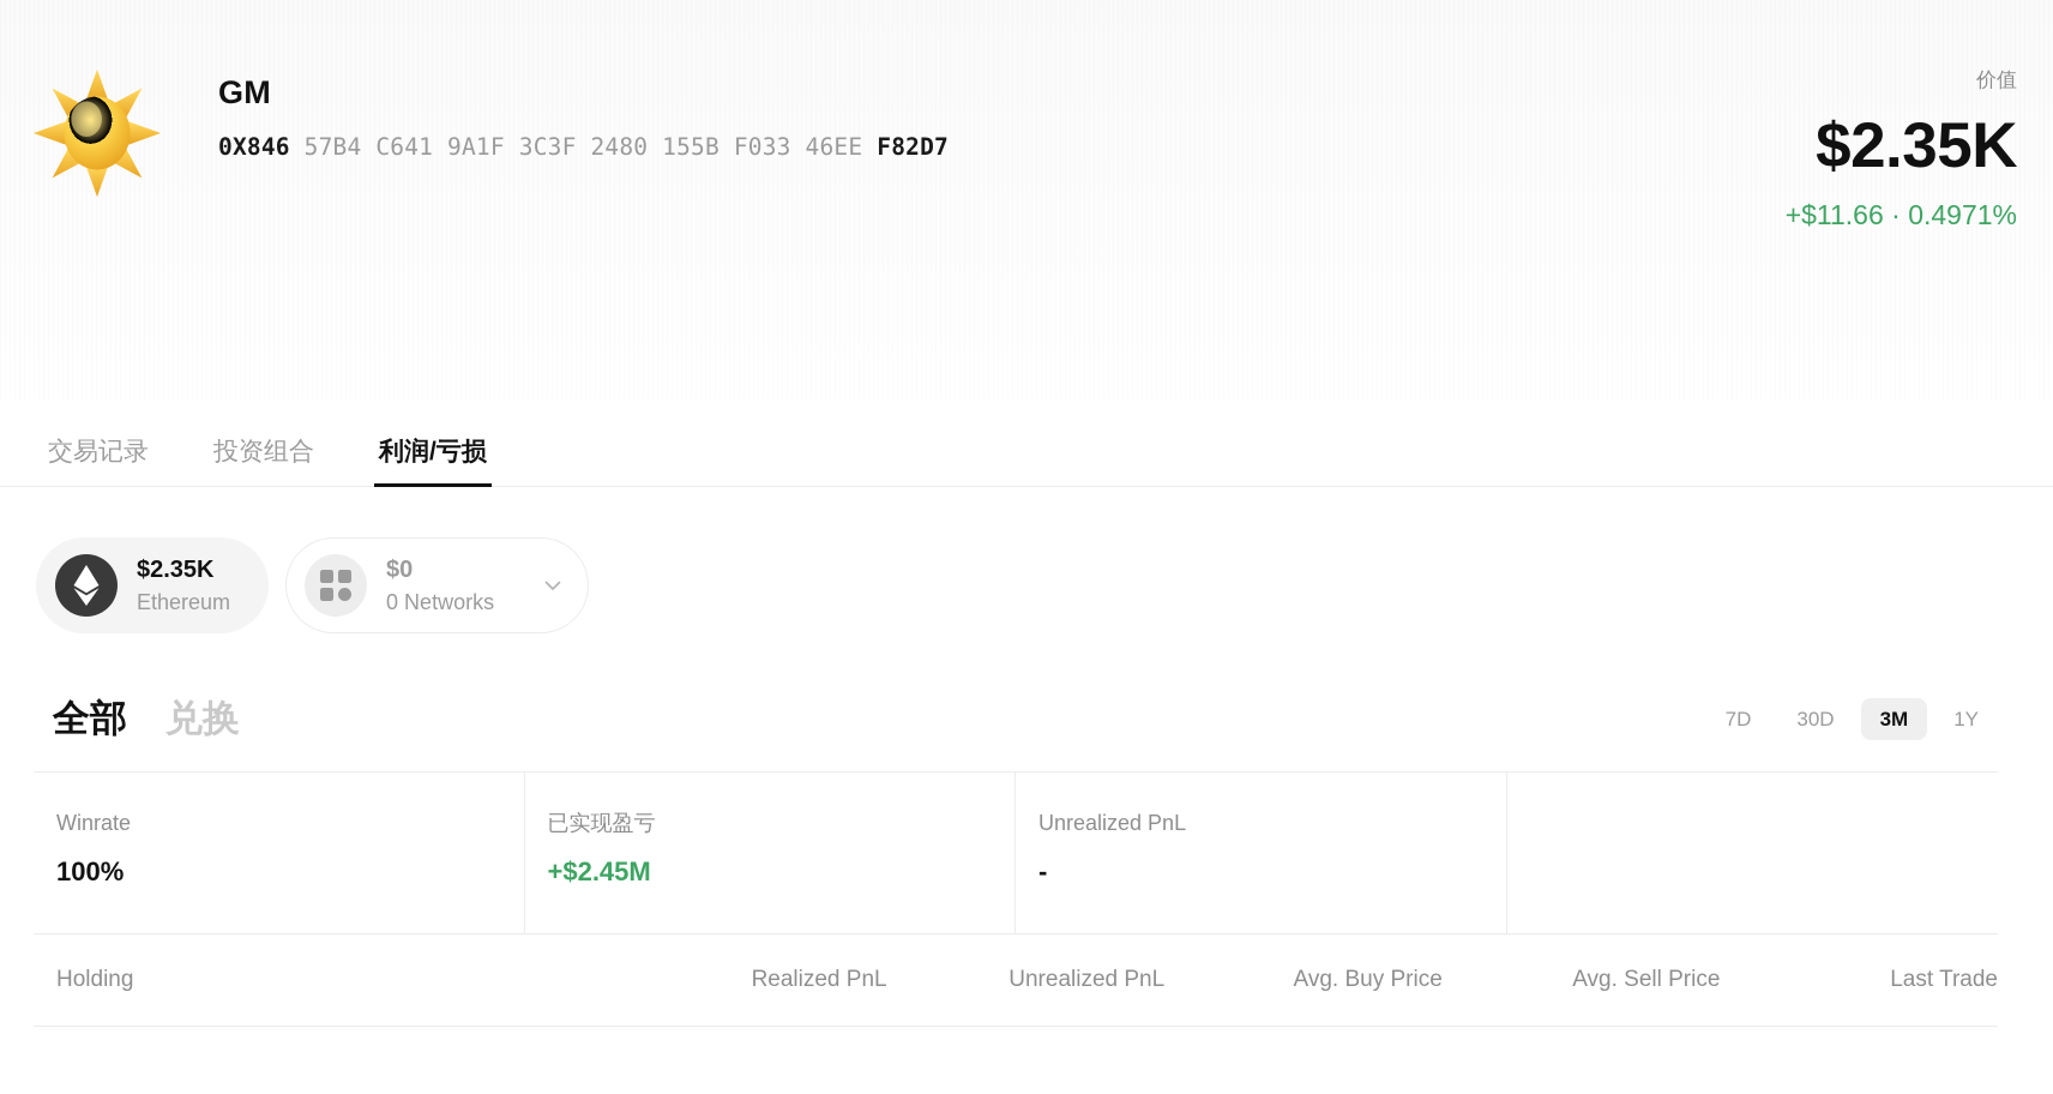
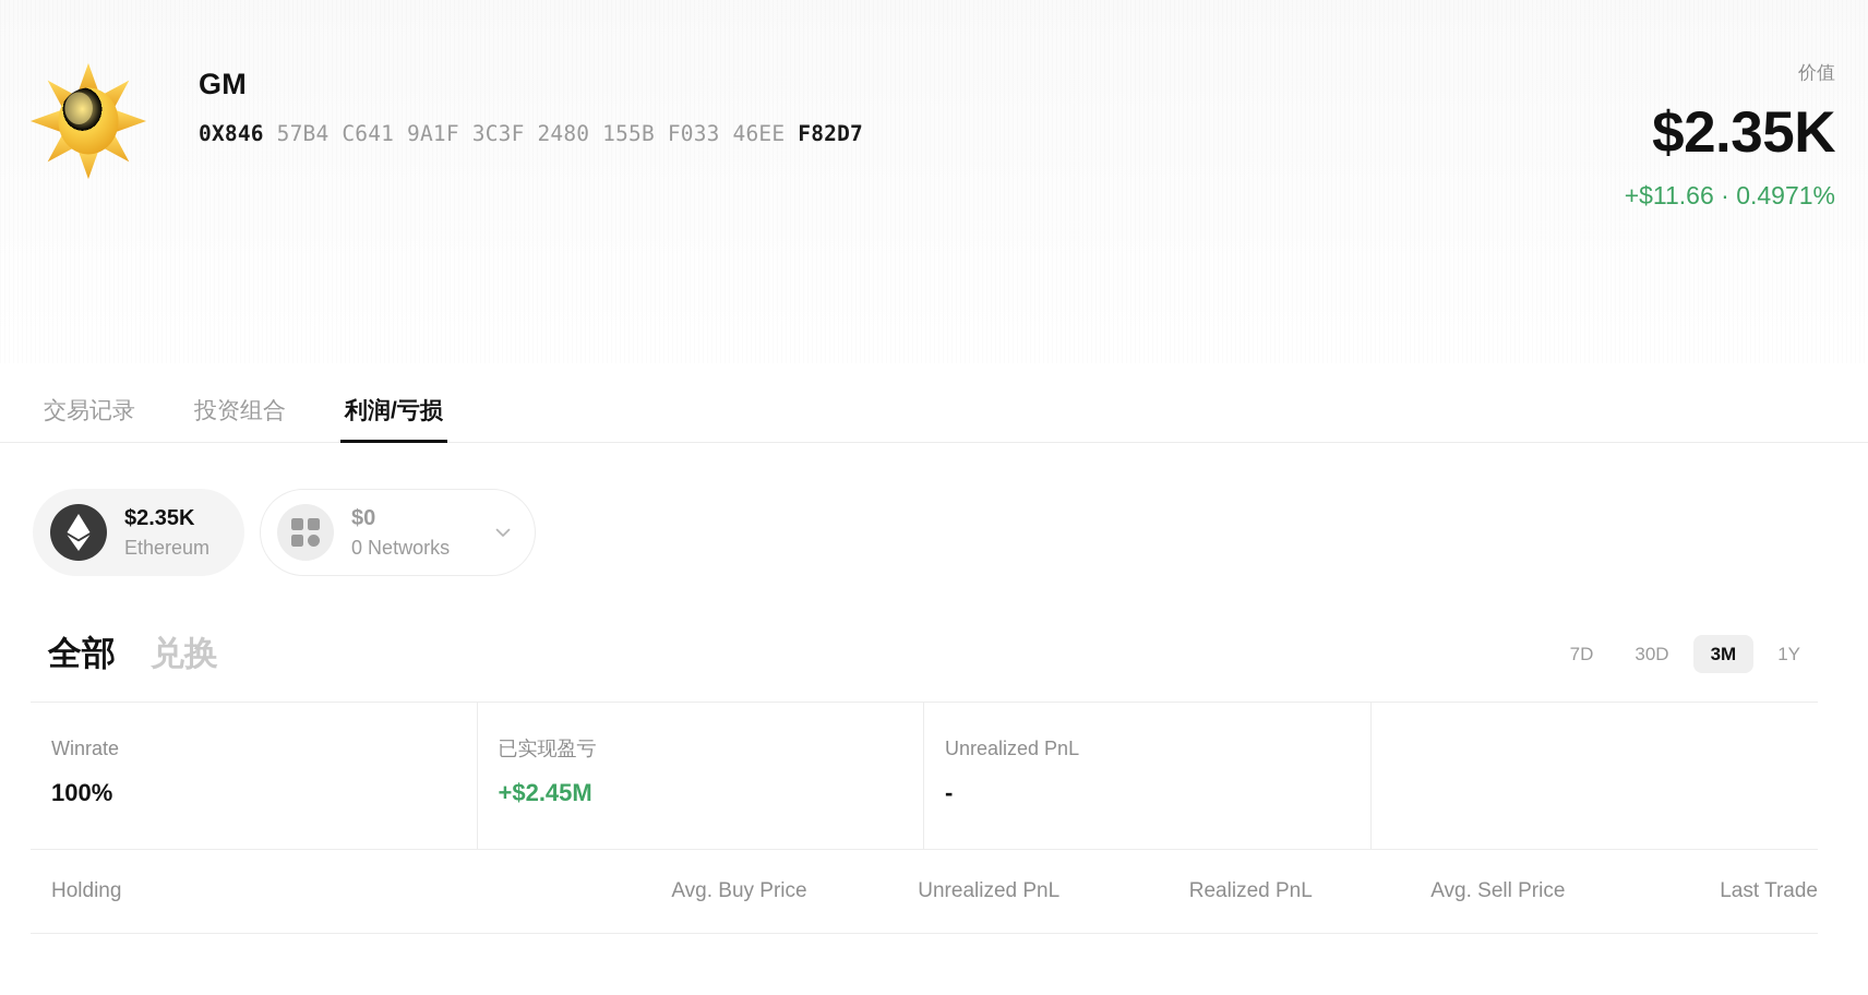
  GM
  0X846 57B4 C641 9A1F 3C3F 2480 155B F033 46EE F82D7
  价值
  $2.35K
  +$11.66 · 0.4971%
  交易记录
  投资组合
  利润/亏损
  $2.35K
  Ethereum
  $0
  0 Networks
  全部
  兑换
  7D
  30D
  3M
  1Y
  Winrate
  100%
  已实现盈亏
  +$2.45M
  Unrealized PnL
  -
  Holding
- Realized PnL
+ Avg. Buy Price
  Unrealized PnL
- Avg. Buy Price
+ Realized PnL
  Avg. Sell Price
  Last Trade
